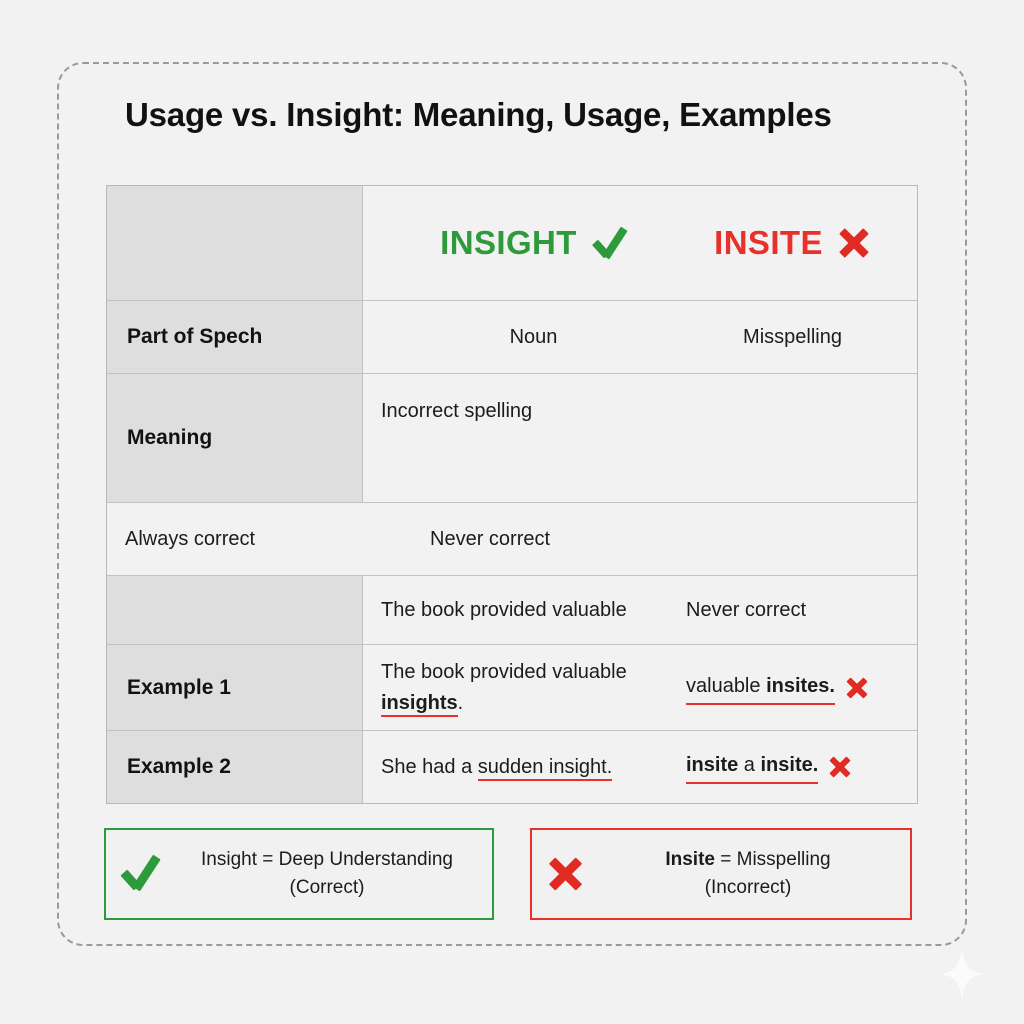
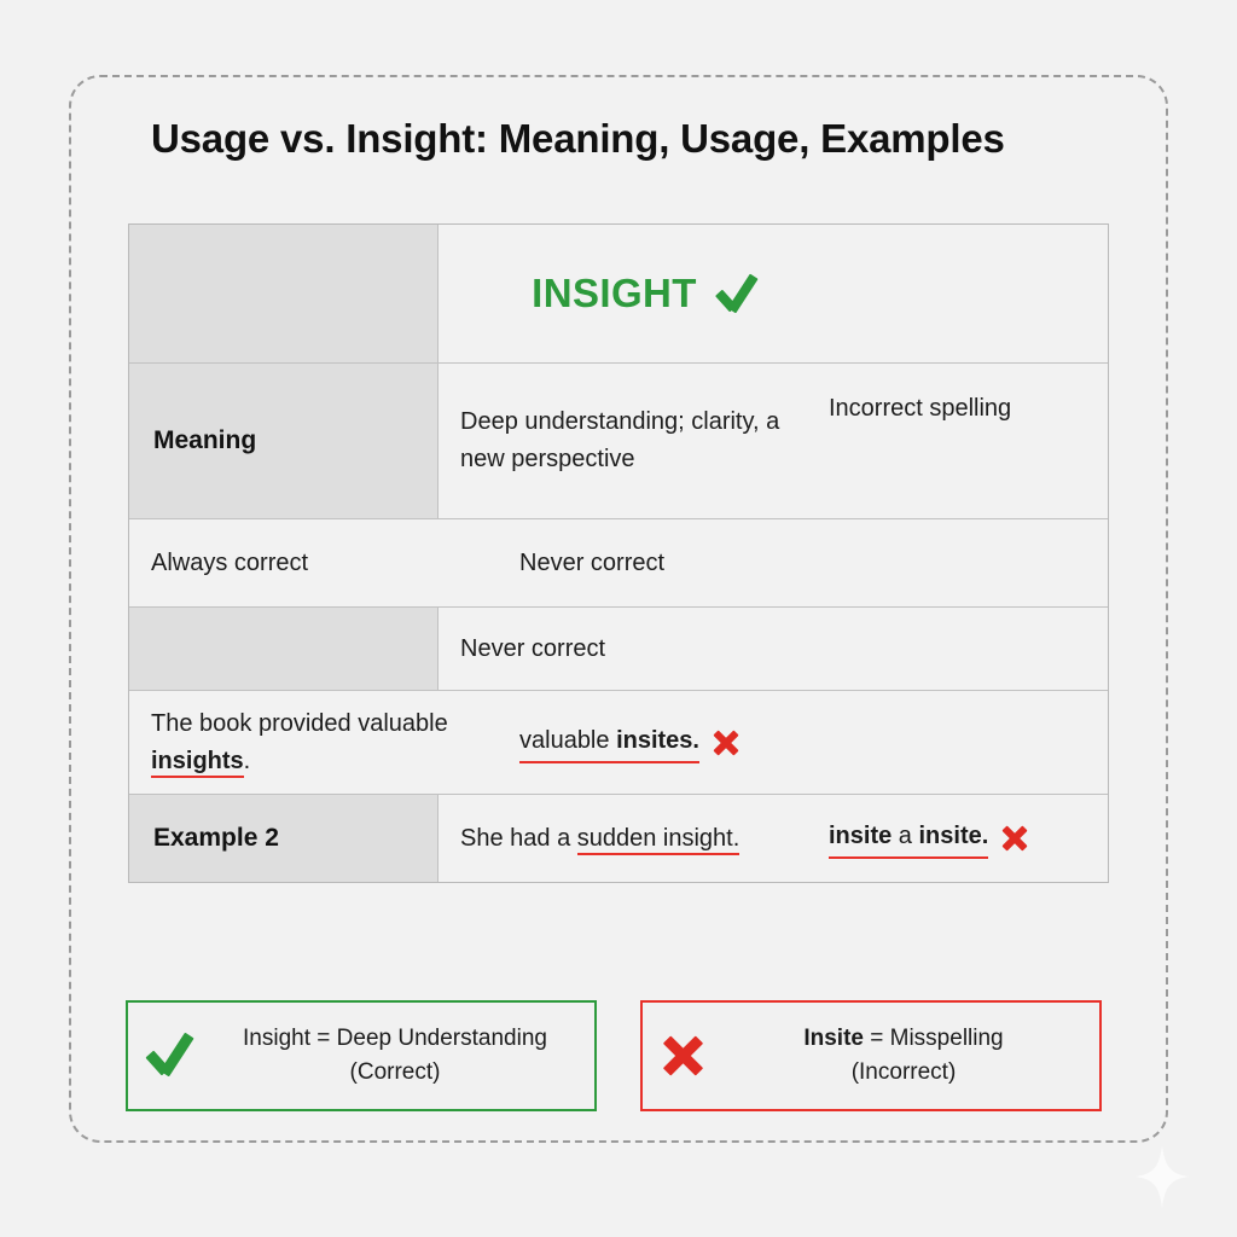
  Usage vs. Insight: Meaning, Usage, Examples
  INSIGHT
- INSITE
- Part of Spech
- Noun
- Misspelling
  Meaning
+ Deep understanding; clarity, a new perspective
  Incorrect spelling
  Always correct
  Never correct
- The book provided valuable
  Never correct
- Example 1
  The book provided valuable insights.
  valuable insites.
  Example 2
  She had a sudden insight.
  insite a insite.
  Insight = Deep Understanding
  (Correct)
  Insite = Misspelling
  (Incorrect)
